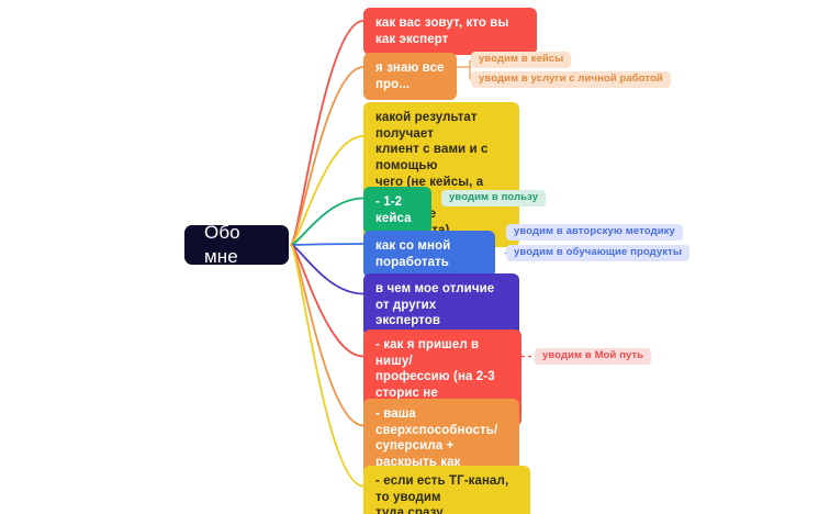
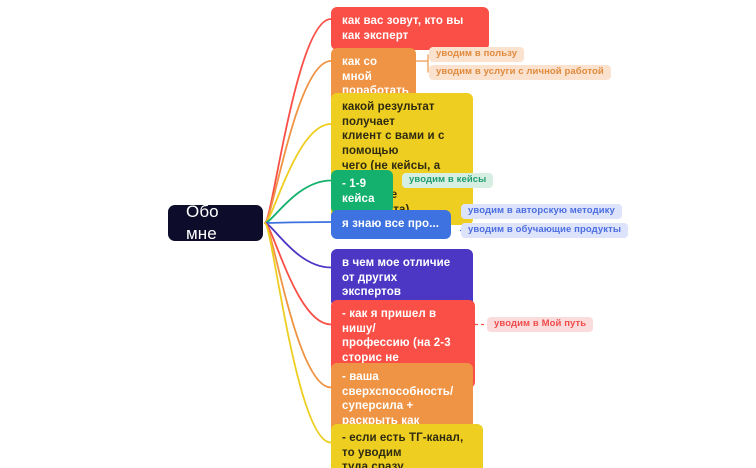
  Обо мне
  как вас зовут, кто вы как эксперт
- я знаю все про...
+ как со мной поработать
- уводим в кейсы
+ уводим в пользу
  уводим в услуги с личной работой
  какой результат получает
  клиент с вами и с помощью
  чего (не кейсы, а
- - 1-2 кейса
+ - 1-9 кейса
- уводим в пользу
+ уводим в кейсы
- как со мной поработать
+ я знаю все про...
  уводим в авторскую методику
  уводим в обучающие продукты
  в чем мое отличие от других
  экспертов
  - как я пришел в нишу/
  профессию (на 2-3 сторис не
  уводим в Мой путь
  - ваша сверхспособность/
  суперсила + раскрыть как
  - если есть ТГ-канал, то уводим
  туда сразу
